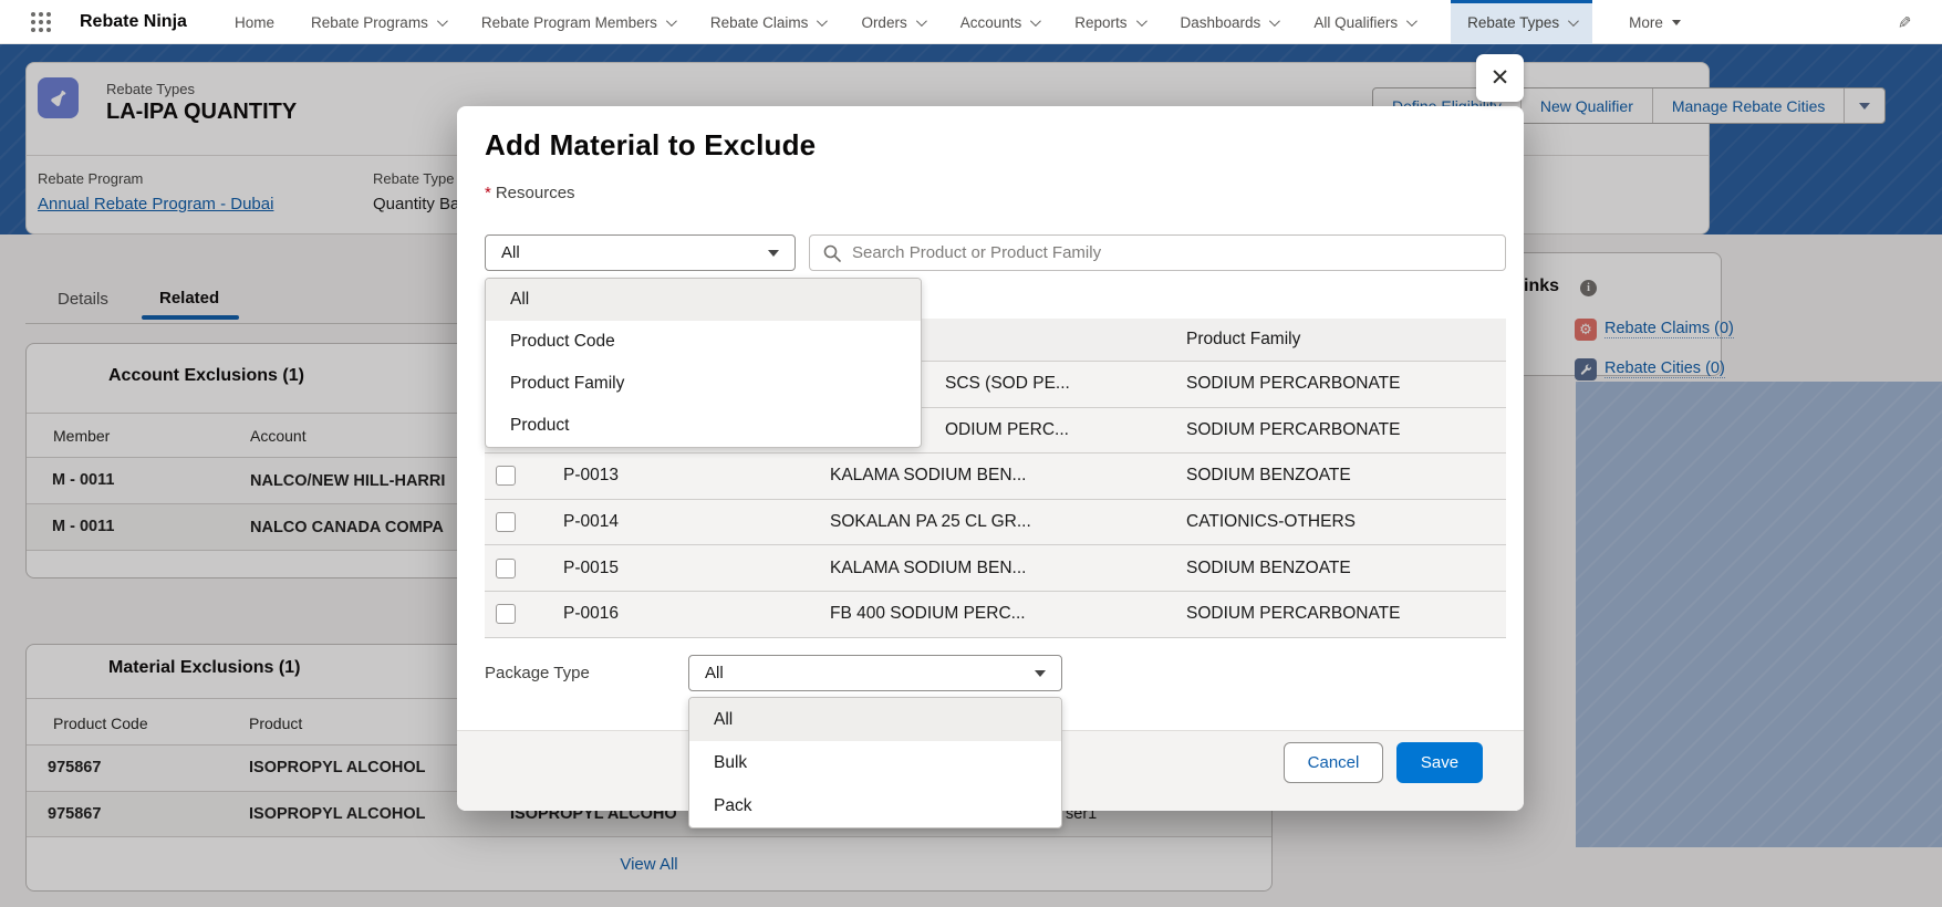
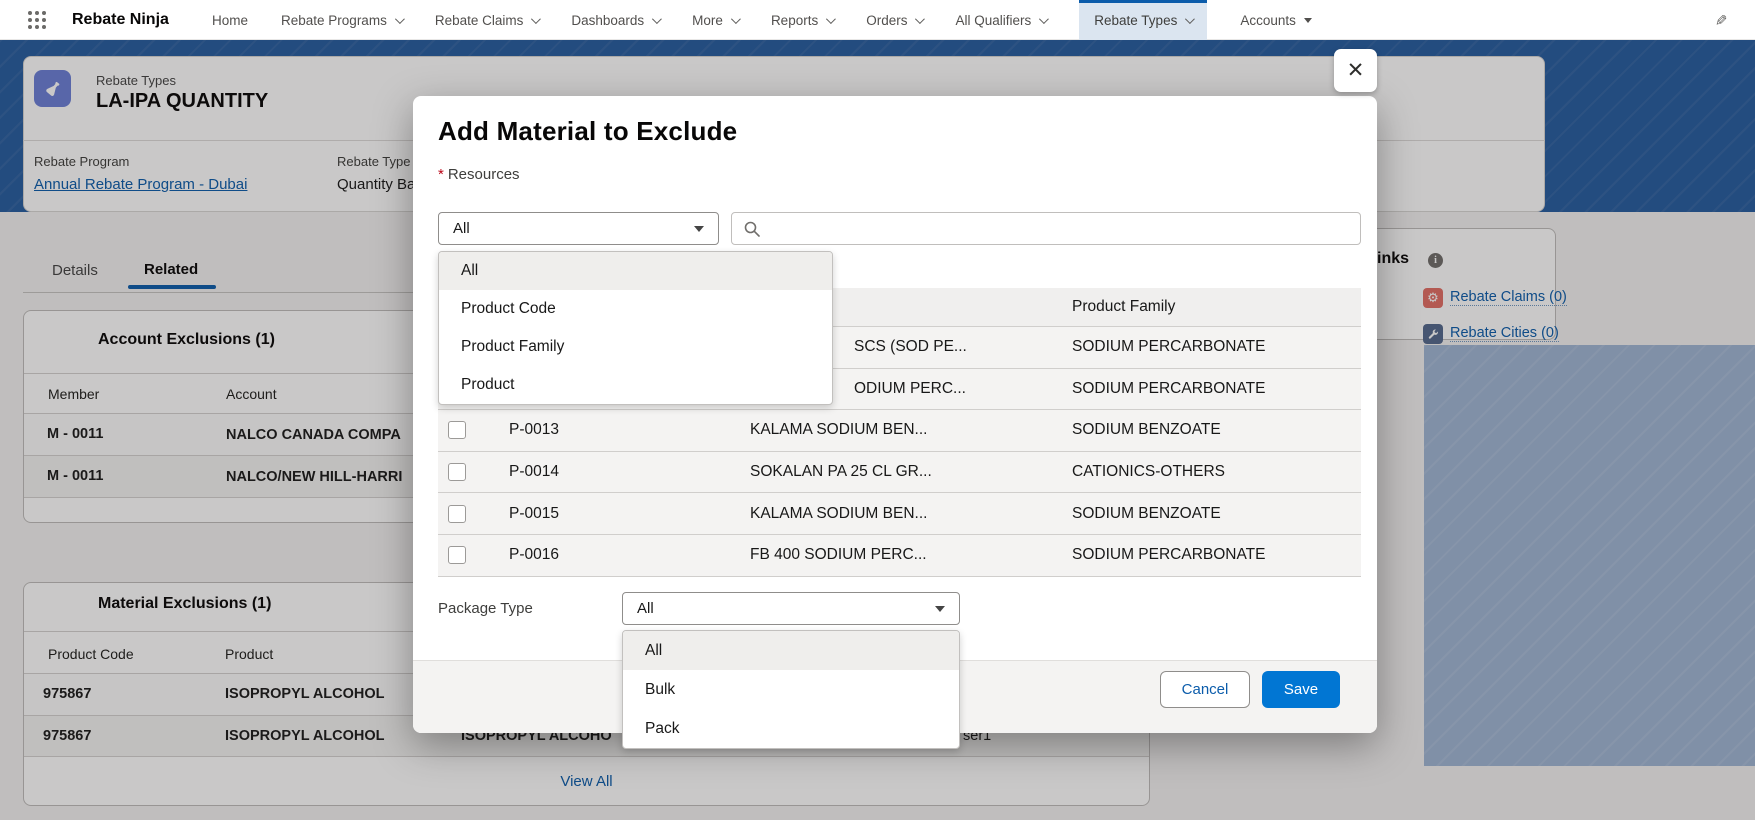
  Rebate Types
  LA-IPA QUANTITY
  Rebate Program
  Annual Rebate Program - Dubai
  Rebate Type
  Quantity Ba
- New Qualifier
- Manage Rebate Cities
  Details
  Related
  Account Exclusions (1)
  Member
  Account
  M - 0011
- NALCO/NEW HILL-HARRI
+ NALCO CANADA COMPA
  M - 0011
- NALCO CANADA COMPA
+ NALCO/NEW HILL-HARRI
  Material Exclusions (1)
  Product Code
  Product
  975867
  ISOPROPYL ALCOHOL
  975867
  ISOPROPYL ALCOHOL
  ISOPROPYL ALCOHO
  ser1
  View All
  inks
  Rebate Claims (0)
  Rebate Cities (0)
  Rebate Ninja
  Home
  Rebate Programs
- Rebate Program Members
  Rebate Claims
- Orders
+ Dashboards
- Accounts
+ More
  Reports
- Dashboards
+ Orders
  All Qualifiers
  Rebate Types
- More
+ Accounts
  ✕
  Add Material to Exclude
  * Resources
  All
- Search Product or Product Family
  Product Family
  SCS (SOD PE...
  SODIUM PERCARBONATE
  ODIUM PERC...
  SODIUM PERCARBONATE
  P-0013
  KALAMA SODIUM BEN...
  SODIUM BENZOATE
  P-0014
  SOKALAN PA 25 CL GR...
  CATIONICS-OTHERS
  P-0015
  KALAMA SODIUM BEN...
  SODIUM BENZOATE
  P-0016
  FB 400 SODIUM PERC...
  SODIUM PERCARBONATE
  All
  Product Code
  Product Family
  Product
  Package Type
  All
  All
  Bulk
  Pack
  Cancel
  Save
